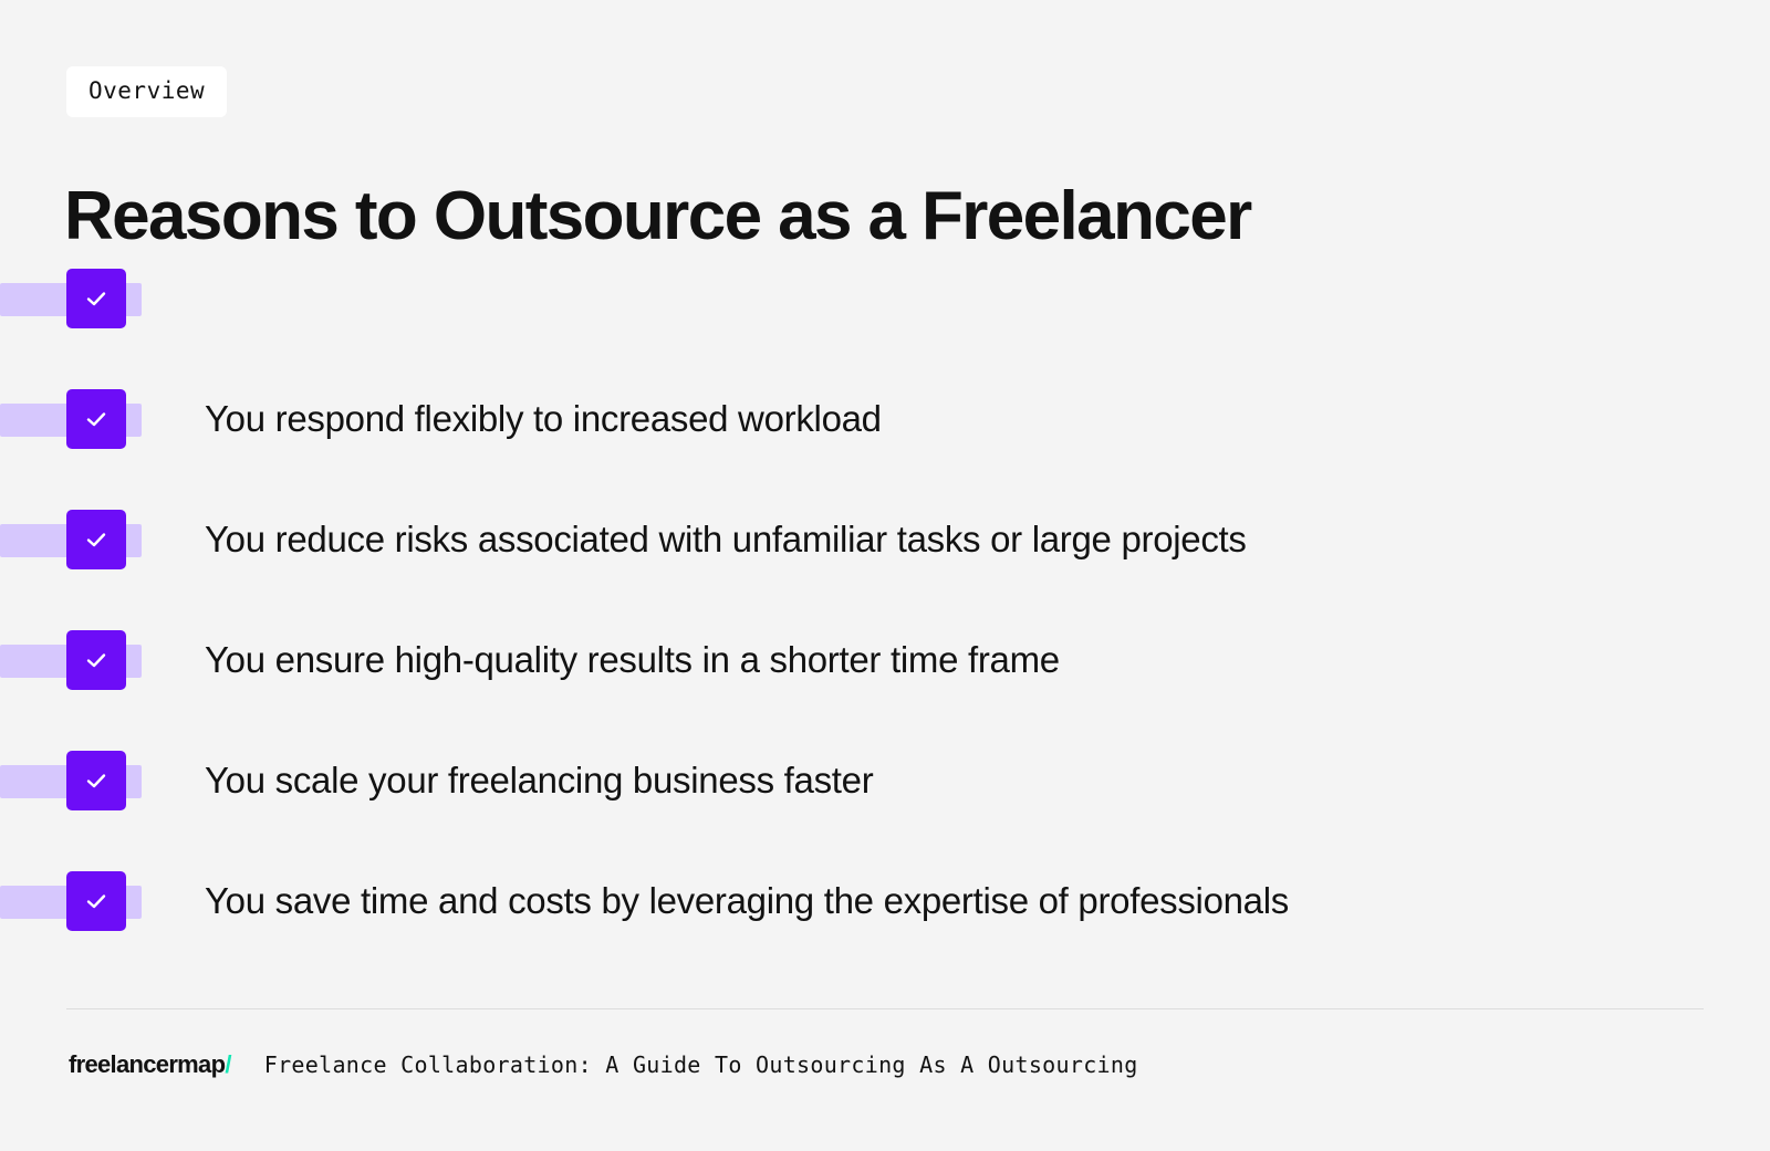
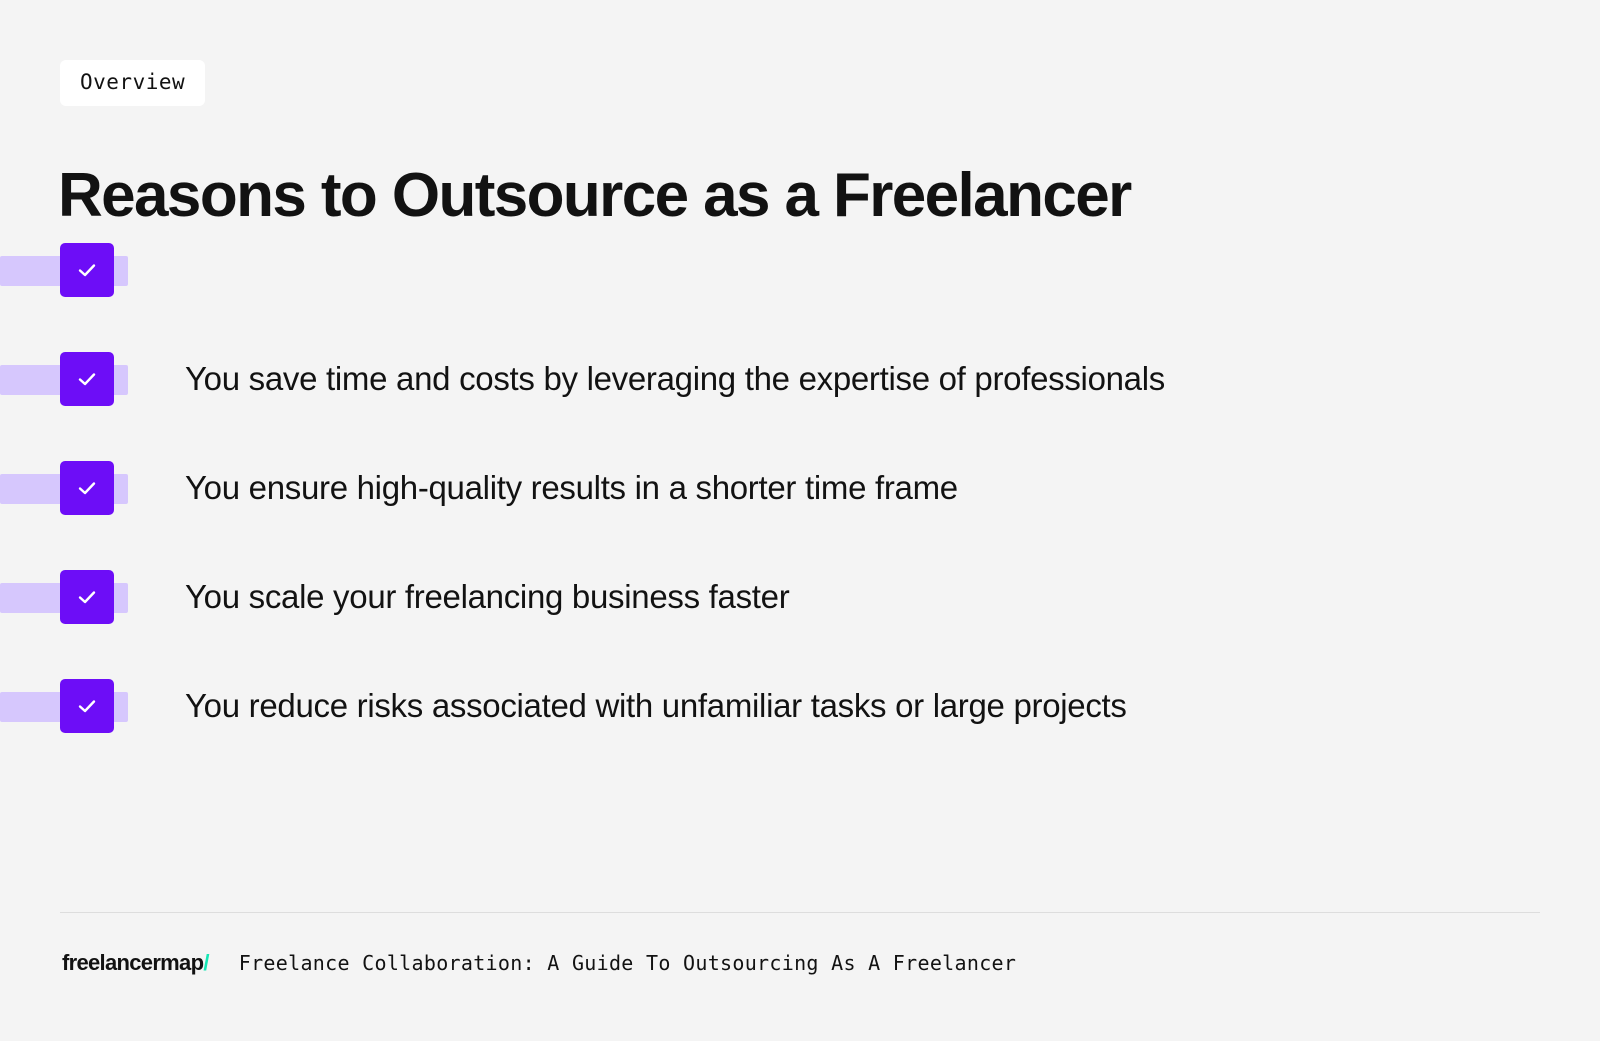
  Overview
  Reasons to Outsource as a Freelancer
- You respond flexibly to increased workload
- You reduce risks associated with unfamiliar tasks or large projects
+ You save time and costs by leveraging the expertise of professionals
  You ensure high-quality results in a shorter time frame
  You scale your freelancing business faster
- You save time and costs by leveraging the expertise of professionals
+ You reduce risks associated with unfamiliar tasks or large projects
  freelancermap/
- Freelance Collaboration: A Guide To Outsourcing As A Outsourcing
+ Freelance Collaboration: A Guide To Outsourcing As A Freelancer
